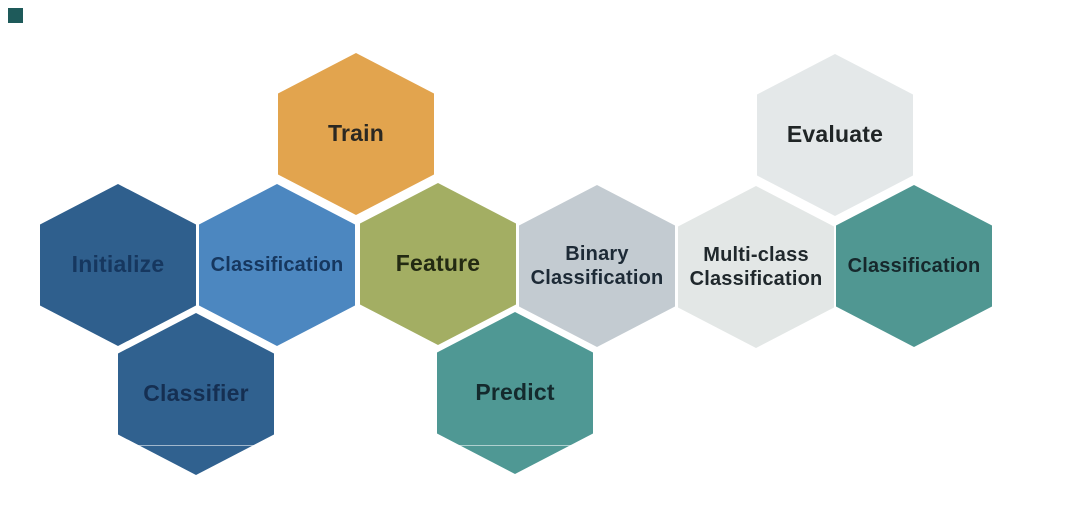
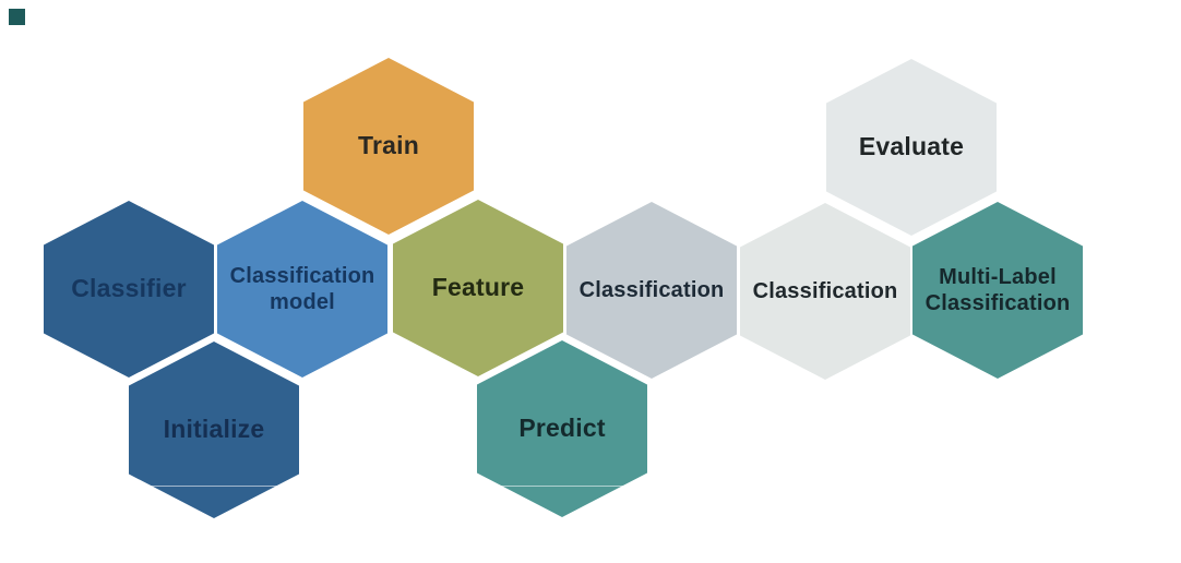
  Train
  Evaluate
- Initialize
+ Classifier
  Classification
+ model
  Feature
- Binary
  Classification
- Multi-class
  Classification
+ Multi-Label
  Classification
- Classifier
+ Initialize
  Predict
